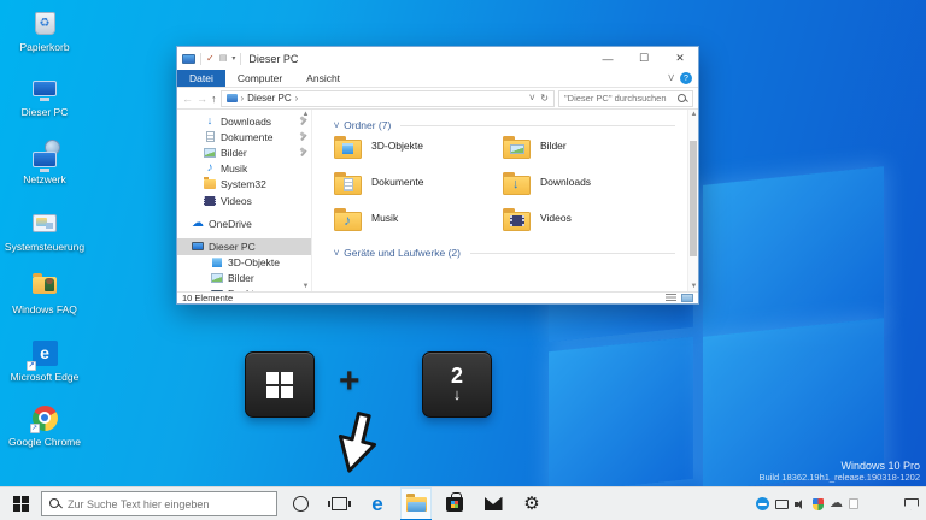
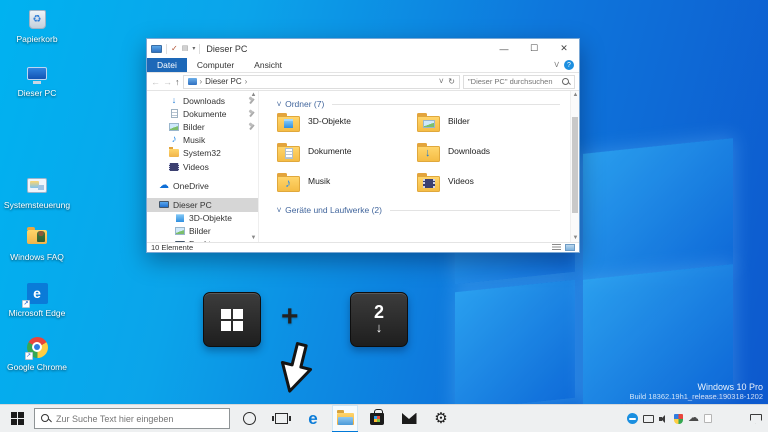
  ♻
  Papierkorb
  Dieser PC
- Netzwerk
  Systemsteuerung
  Windows FAQ
  e
  Microsoft Edge
  Google Chrome
  ✓
  Dieser PC
  —
  ☐
  ✕
  Datei
  Computer
  Ansicht
  ←
  →
  ↑
  ›
  Dieser PC
  ›
  ↻
  "Dieser PC" durchsuchen
  ↓
  Downloads
  Dokumente
  Bilder
  ♪
  Musik
  System32
  Videos
  ☁
  OneDrive
  Dieser PC
  3D-Objekte
  Bilder
  Ordner (7)
  3D-Objekte
  Bilder
  Dokumente
  ↓
  Downloads
  ♪
  Musik
  Videos
  Geräte und Laufwerke (2)
  10 Elemente
  +
  2
  ↓
  Windows 10 Pro
  Build 18362.19h1_release.190318-1202
  Zur Suche Text hier eingeben
  e
  ⚙
  ☁
